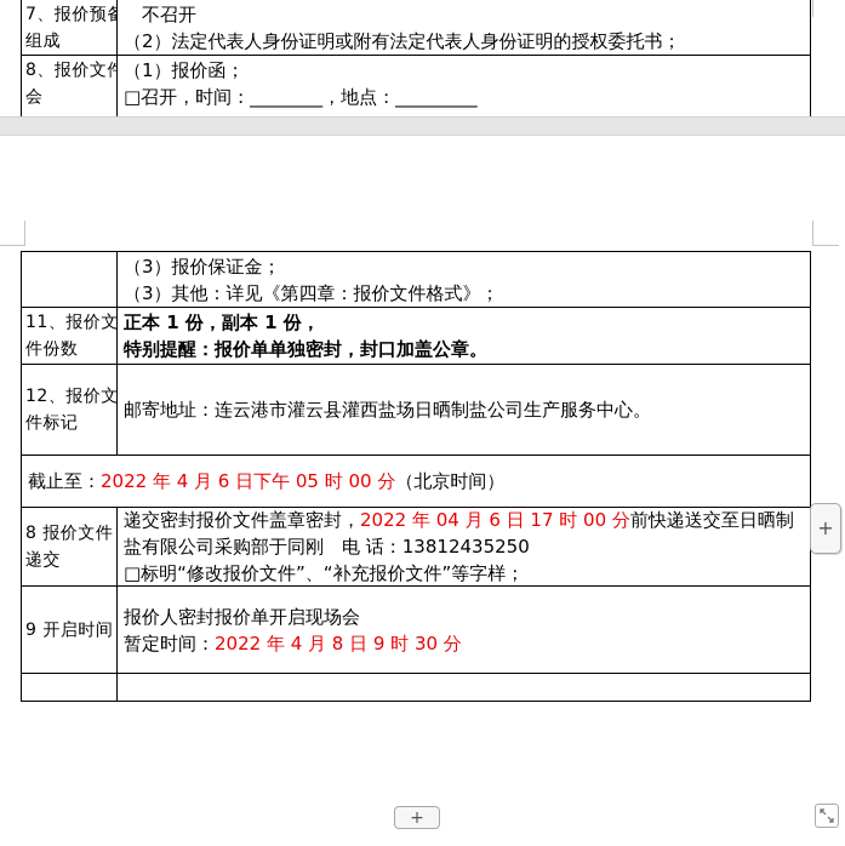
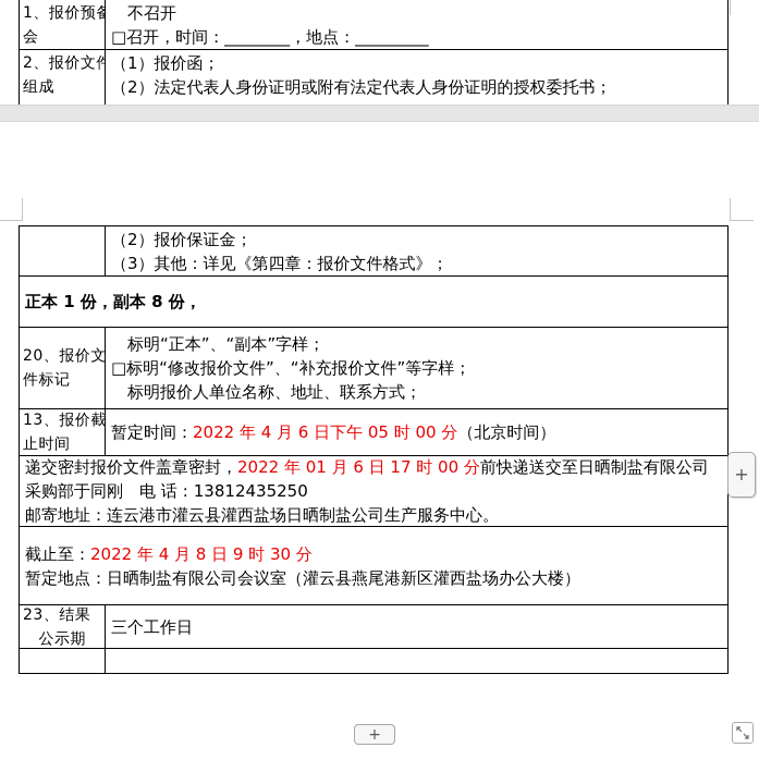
- 7、报价预备
+ 1、报价预备
- 组成
+ 会
  不召开
- （2）法定代表人身份证明或附有法定代表人身份证明的授权委托书；
+ □召开，时间：________，地点：_________
- 8、报价文件
+ 2、报价文件
- 会
+ 组成
  （1）报价函；
- □召开，时间：________，地点：_________
+ （2）法定代表人身份证明或附有法定代表人身份证明的授权委托书；
- （3）报价保证金；
+ （2）报价保证金；
  （3）其他：详见《第四章：报价文件格式》；
- 11、报价文
- 件份数
- 正本 1 份，副本 1 份，
+ 正本 1 份，副本 8 份，
- 特别提醒：报价单单独密封，封口加盖公章。
- 12、报价文
+ 20、报价文
  件标记
+ 标明“正本”、“副本”字样；
- 邮寄地址：连云港市灌云县灌西盐场日晒制盐公司生产服务中心。
+ □标明“修改报价文件”、“补充报价文件”等字样；
+ 标明报价人单位名称、地址、联系方式；
+ 13、报价截
+ 止时间
- 截止至：2022 年 4 月 6 日下午 05 时 00 分（北京时间）
+ 暂定时间：2022 年 4 月 6 日下午 05 时 00 分（北京时间）
- 8 报价文件
- 递交
- 递交密封报价文件盖章密封，2022 年 04 月 6 日 17 时 00 分前快递送交至日晒制盐有限公司采购部于同刚 电 话：13812435250
+ 递交密封报价文件盖章密封，2022 年 01 月 6 日 17 时 00 分前快递送交至日晒制盐有限公司采购部于同刚 电 话：13812435250
- □标明“修改报价文件”、“补充报价文件”等字样；
+ 邮寄地址：连云港市灌云县灌西盐场日晒制盐公司生产服务中心。
- 9 开启时间
- 报价人密封报价单开启现场会
- 暂定时间：2022 年 4 月 8 日 9 时 30 分
+ 截止至：2022 年 4 月 8 日 9 时 30 分
+ 暂定地点：日晒制盐有限公司会议室（灌云县燕尾港新区灌西盐场办公大楼）
+ 23、结果
+ 公示期
+ 三个工作日
  +
  +
